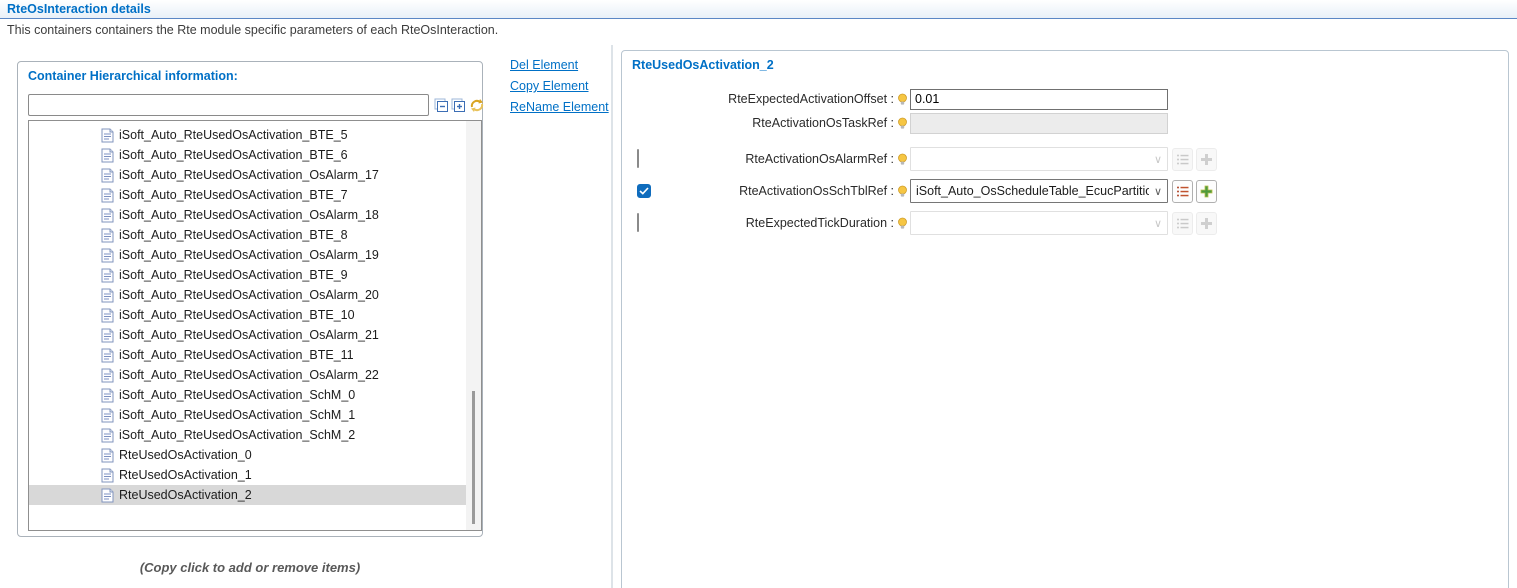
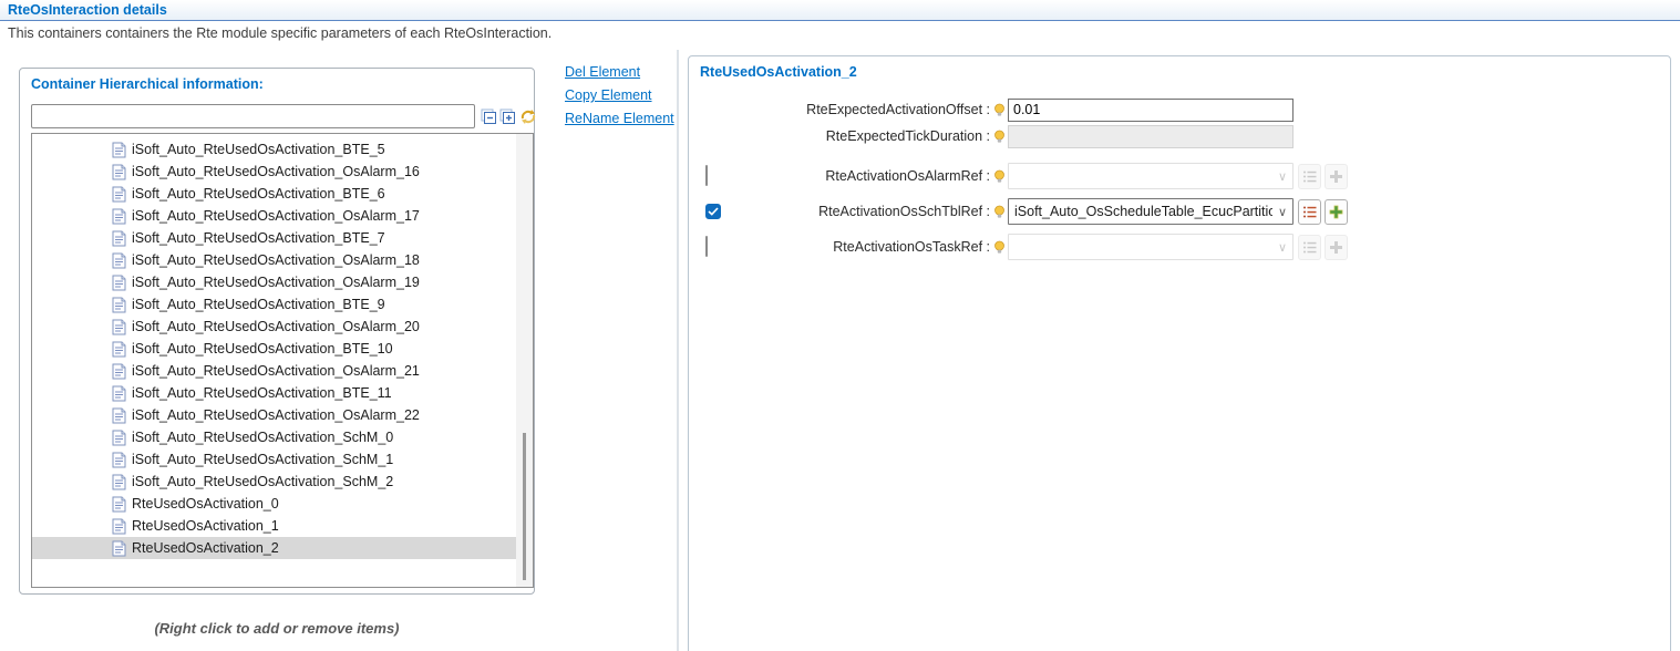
  RteOsInteraction details
  This containers containers the Rte module specific parameters of each RteOsInteraction.
  Container Hierarchical information:
  iSoft_Auto_RteUsedOsActivation_BTE_5
+ iSoft_Auto_RteUsedOsActivation_OsAlarm_16
  iSoft_Auto_RteUsedOsActivation_BTE_6
  iSoft_Auto_RteUsedOsActivation_OsAlarm_17
  iSoft_Auto_RteUsedOsActivation_BTE_7
  iSoft_Auto_RteUsedOsActivation_OsAlarm_18
- iSoft_Auto_RteUsedOsActivation_BTE_8
  iSoft_Auto_RteUsedOsActivation_OsAlarm_19
  iSoft_Auto_RteUsedOsActivation_BTE_9
  iSoft_Auto_RteUsedOsActivation_OsAlarm_20
  iSoft_Auto_RteUsedOsActivation_BTE_10
  iSoft_Auto_RteUsedOsActivation_OsAlarm_21
  iSoft_Auto_RteUsedOsActivation_BTE_11
  iSoft_Auto_RteUsedOsActivation_OsAlarm_22
  iSoft_Auto_RteUsedOsActivation_SchM_0
  iSoft_Auto_RteUsedOsActivation_SchM_1
  iSoft_Auto_RteUsedOsActivation_SchM_2
  RteUsedOsActivation_0
  RteUsedOsActivation_1
  RteUsedOsActivation_2
- (Copy click to add or remove items)
+ (Right click to add or remove items)
  Del Element
  Copy Element
  ReName Element
  RteUsedOsActivation_2
  RteExpectedActivationOffset :
  0.01
- RteActivationOsTaskRef :
+ RteExpectedTickDuration :
  RteActivationOsAlarmRef :
  ∨
  RteActivationOsSchTblRef :
  iSoft_Auto_OsScheduleTable_EcucPartitio
  ∨
- RteExpectedTickDuration :
+ RteActivationOsTaskRef :
  ∨
